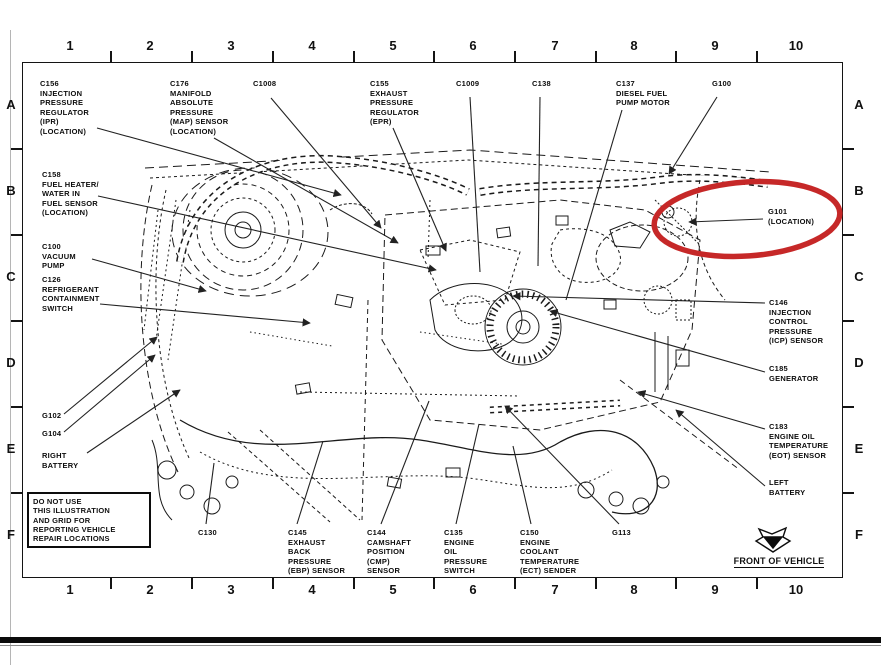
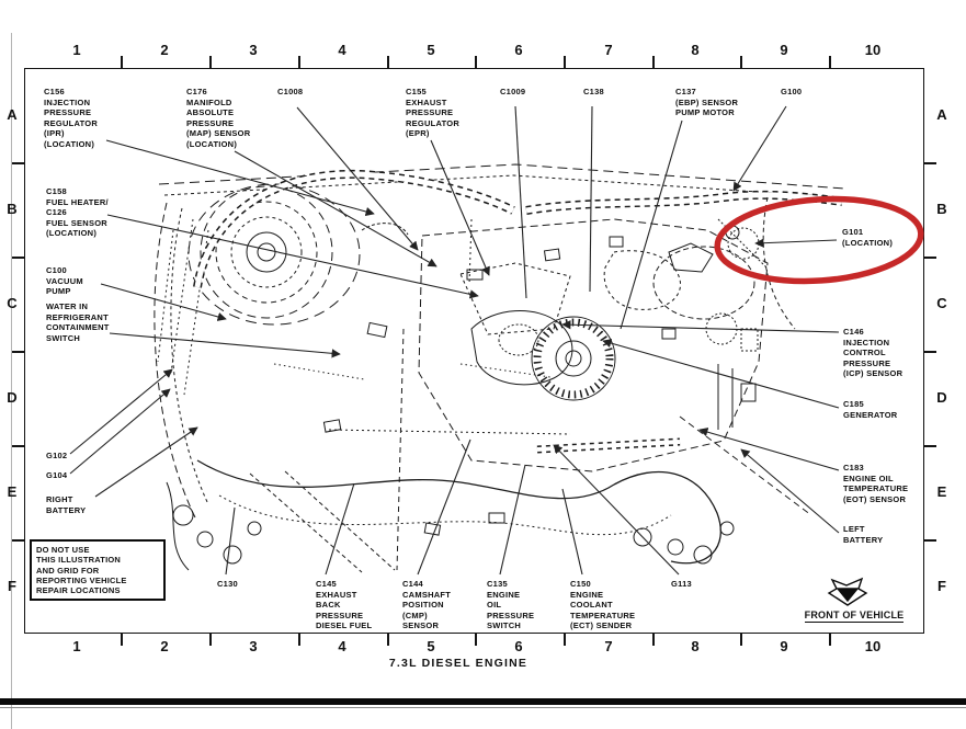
  1
  1
  2
  2
  3
  3
  4
  4
  5
  5
  6
  6
  7
  7
  8
  8
  9
  9
  10
  10
  A
  A
  B
  B
  C
  C
  D
  D
  E
  E
  F
  F
  C156
  INJECTION
  PRESSURE
  REGULATOR
  (IPR)
  (LOCATION)
  C176
  MANIFOLD
  ABSOLUTE
  PRESSURE
  (MAP) SENSOR
  (LOCATION)
  C1008
  C155
  EXHAUST
  PRESSURE
  REGULATOR
  (EPR)
  C1009
  C138
  C137
- DIESEL FUEL
+ (EBP) SENSOR
  PUMP MOTOR
  G100
  G101
  (LOCATION)
  C146
  INJECTION
  CONTROL
  PRESSURE
  (ICP) SENSOR
  C185
  GENERATOR
  C183
  ENGINE OIL
  TEMPERATURE
  (EOT) SENSOR
  LEFT
  BATTERY
  C158
  FUEL HEATER/
- WATER IN
+ C126
  FUEL SENSOR
  (LOCATION)
  C100
  VACUUM
  PUMP
- C126
+ WATER IN
  REFRIGERANT
  CONTAINMENT
  SWITCH
  G102
  G104
  RIGHT
  BATTERY
  C130
  C145
  EXHAUST
  BACK
  PRESSURE
- (EBP) SENSOR
+ DIESEL FUEL
  C144
  CAMSHAFT
  POSITION
  (CMP)
  SENSOR
  C135
  ENGINE
  OIL
  PRESSURE
  SWITCH
  C150
  ENGINE
  COOLANT
  TEMPERATURE
  (ECT) SENDER
  G113
  DO NOT USE
  THIS ILLUSTRATION
  AND GRID FOR
  REPORTING VEHICLE
  REPAIR LOCATIONS
  FRONT OF VEHICLE
+ 7.3L DIESEL ENGINE
